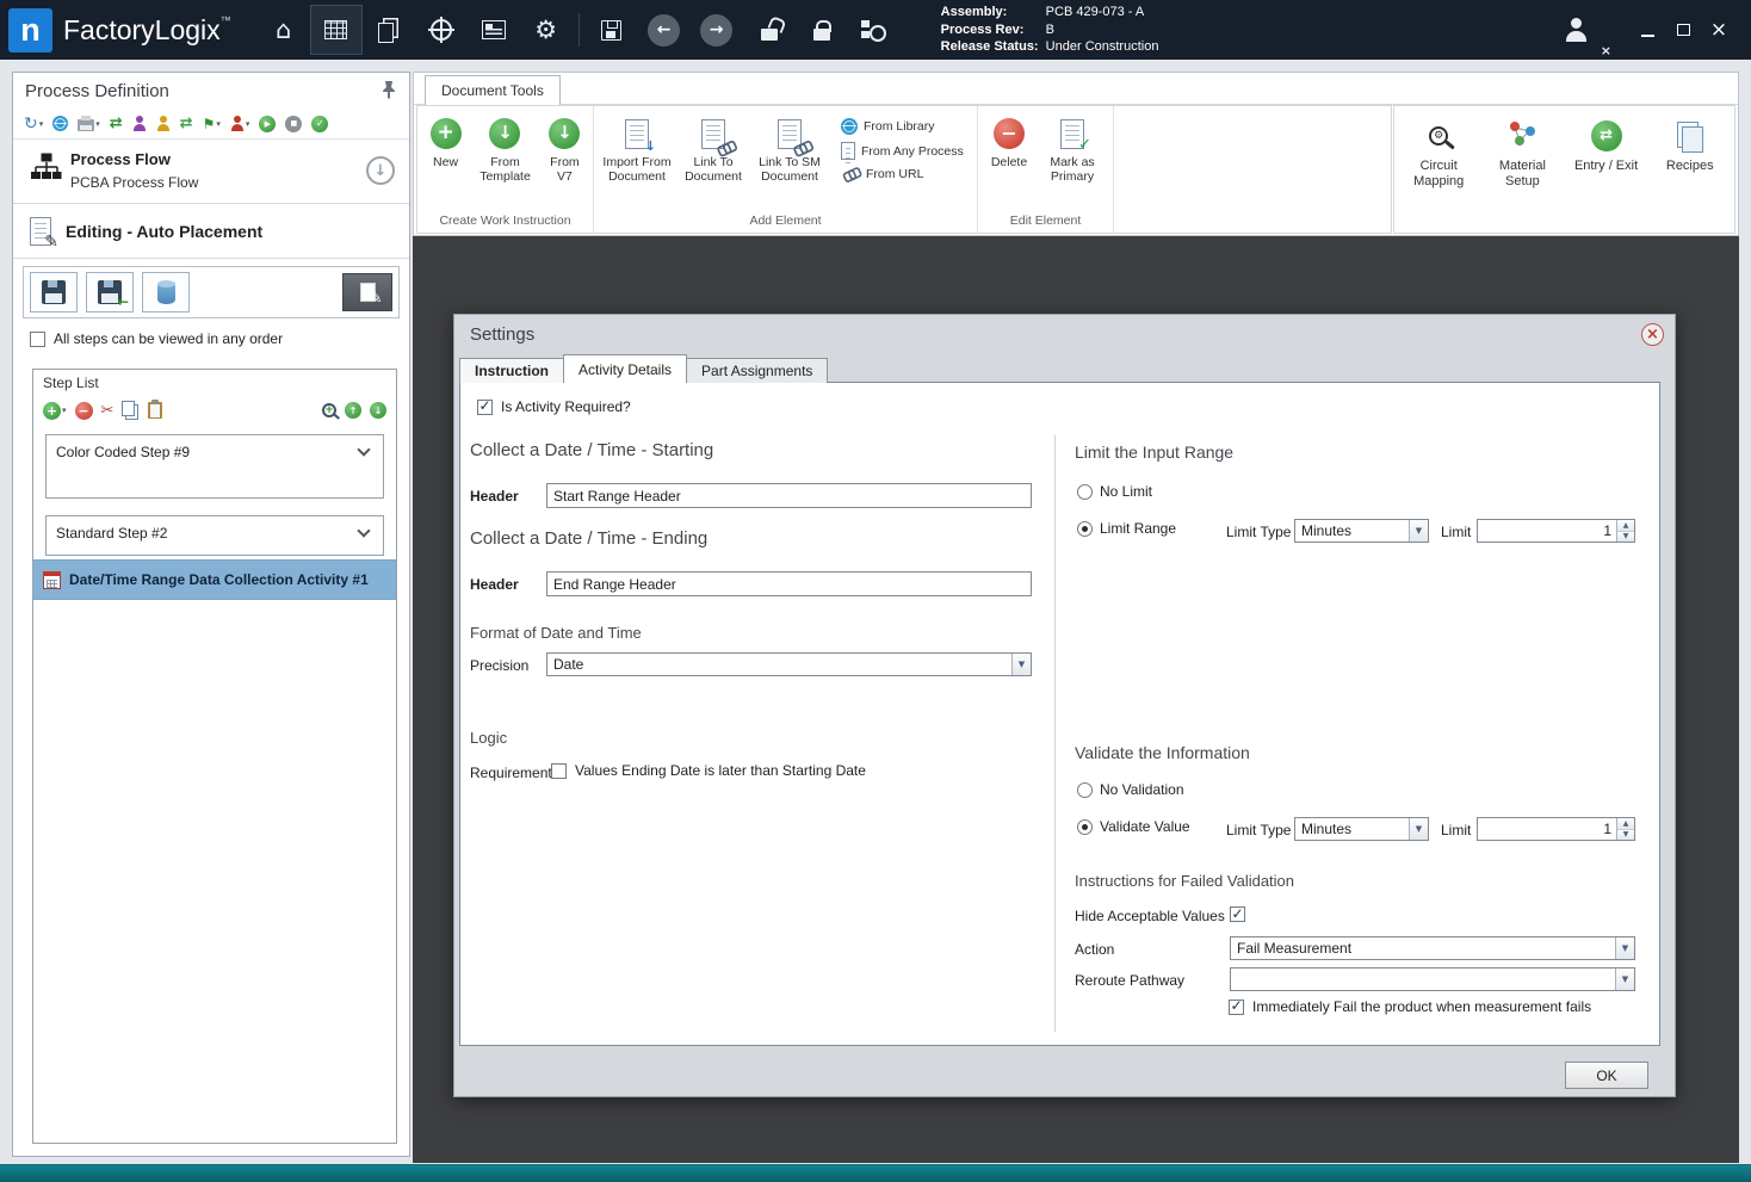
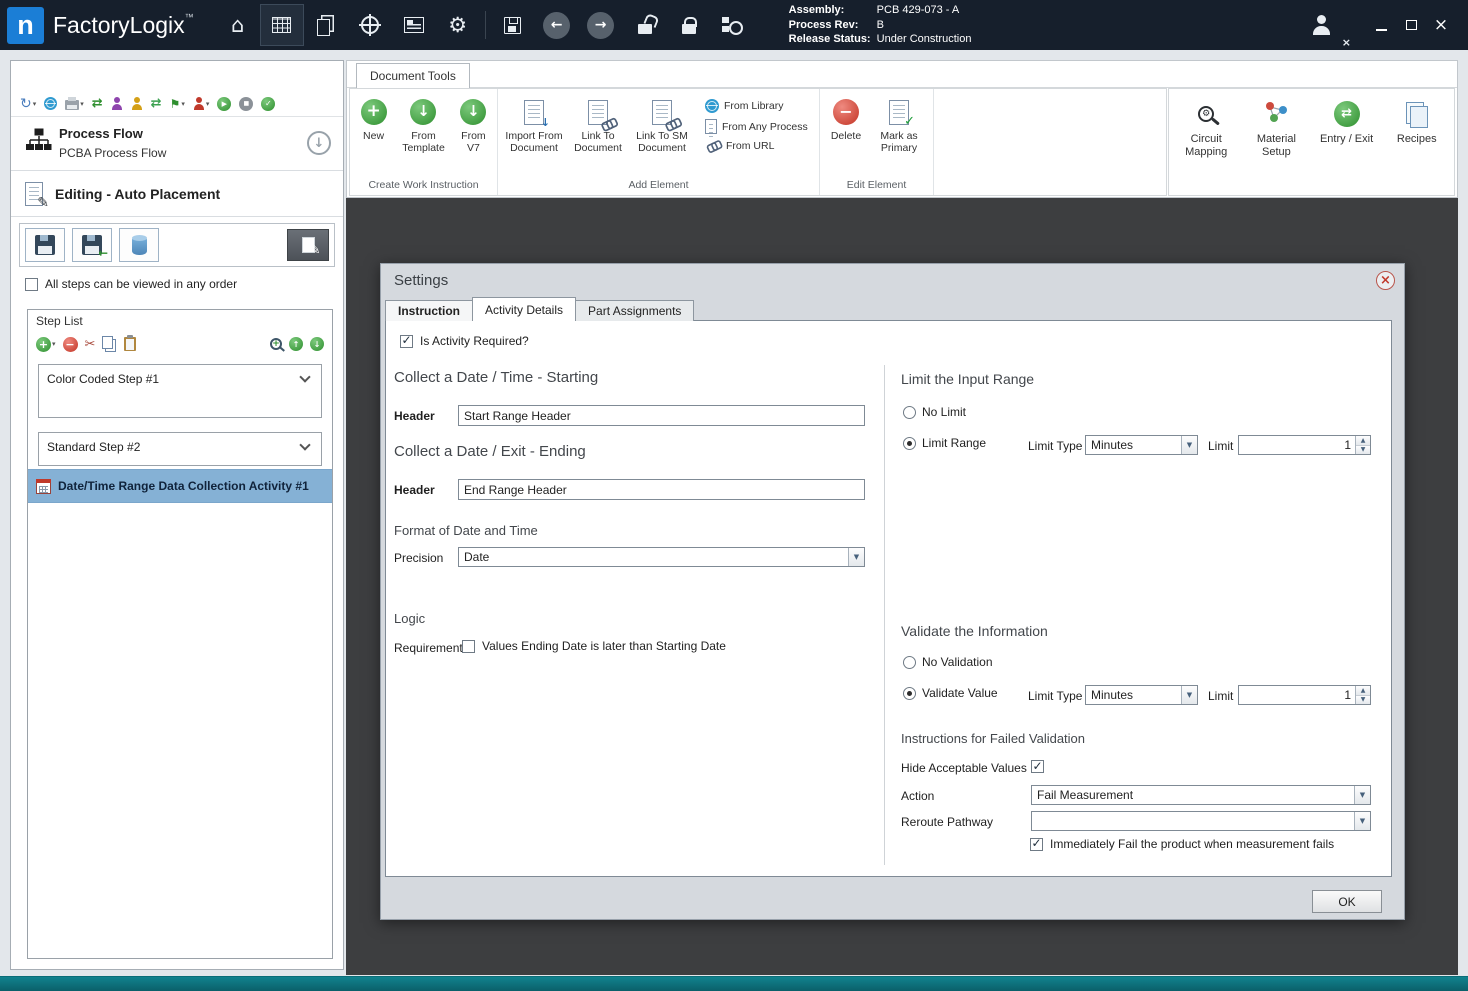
  n
  FactoryLogix™
  ⌂
  ⚙
  ←
  →
  Assembly:
  PCB 429-073 - A
  Process Rev:
  B
  Release Status:
  Under Construction
  ×
  ×
- Process Definition
  ↻
  ▾
  ▾
  ⇄
  ⇄
  ⚑
  ▾
  ▾
  ▶
  ✓
  Process Flow
  PCBA Process Flow
  ↓
  ✎
  Editing - Auto Placement
  ←
  ✎
  All steps can be viewed in any order
  Step List
  +
  ▾
  −
  ✂
  +
  ↑
  ↓
- Color Coded Step #9
+ Color Coded Step #1
  Standard Step #2
  Date/Time Range Data Collection Activity #1
  Document Tools
  +
  New
  ↓
  From Template
  ↓
  From V7
  Create Work Instruction
  ↓
  Import From Document
  Link To Document
  Link To SM Document
  From Library
  From Any Process
  From URL
  Add Element
  −
  Delete
  ✓
  Mark as Primary
  Edit Element
  ⚙
  Circuit Mapping
  Material Setup
  ⇄
  Entry / Exit
  Recipes
  Settings
  ×
  Instruction
  Activity Details
  Part Assignments
  ✓
  Is Activity Required?
  Collect a Date / Time - Starting
  Header
  Start Range Header
- Collect a Date / Time - Ending
+ Collect a Date / Exit - Ending
  Header
  End Range Header
  Format of Date and Time
  Precision
  Date
  ▼
  Logic
  Requiremen
  Values Ending Date is later than Starting Date
  Limit the Input Range
  No Limit
  Limit Range
  Limit Type
  Minutes
  ▼
  Limit
  1
  Validate the Information
  No Validation
  Validate Value
  Limit Type
  Minutes
  ▼
  Limit
  1
  Instructions for Failed Validation
  Hide Acceptable Values
  ✓
  Action
  Fail Measurement
  ▼
  Reroute Pathway
  ▼
  ✓
  Immediately Fail the product when measurement fails
  OK
